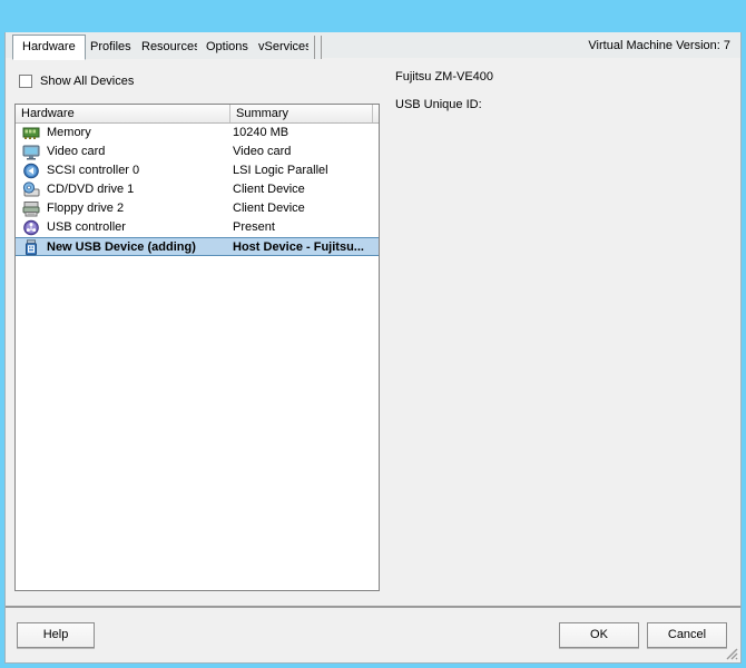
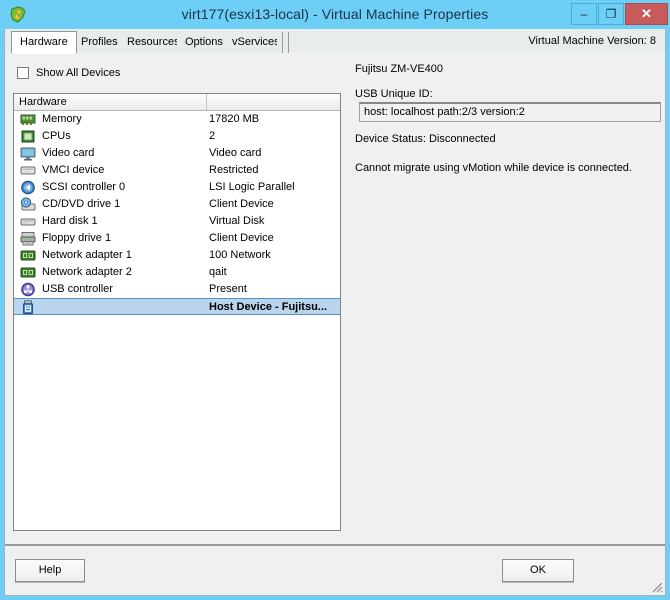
+ virt177(esxi13-local) - Virtual Machine Properties
+ –
+ ❐
+ ✕
  Hardware
  Profiles
  Resource
  Options
  vService
- Virtual Machine Version: 7
+ Virtual Machine Version: 8
  Show All Devices
  Hardware
- Summary
  Memory
- 10240 MB
+ 17820 MB
+ CPUs
+ 2
  Video card
  Video card
+ VMCI device
+ Restricted
  SCSI controller 0
  LSI Logic Parallel
  CD/DVD drive 1
  Client Device
+ Hard disk 1
+ Virtual Disk
- Floppy drive 2
+ Floppy drive 1
  Client Device
+ Network adapter 1
+ 100 Network
+ Network adapter 2
+ qait
  USB controller
  Present
- New USB Device (adding)
  Host Device - Fujitsu...
  Fujitsu ZM-VE400
  USB Unique ID:
+ host: localhost path:2/3 version:2
+ Device Status: Disconnected
+ Cannot migrate using vMotion while device is connected.
  Help
  OK
- Cancel
